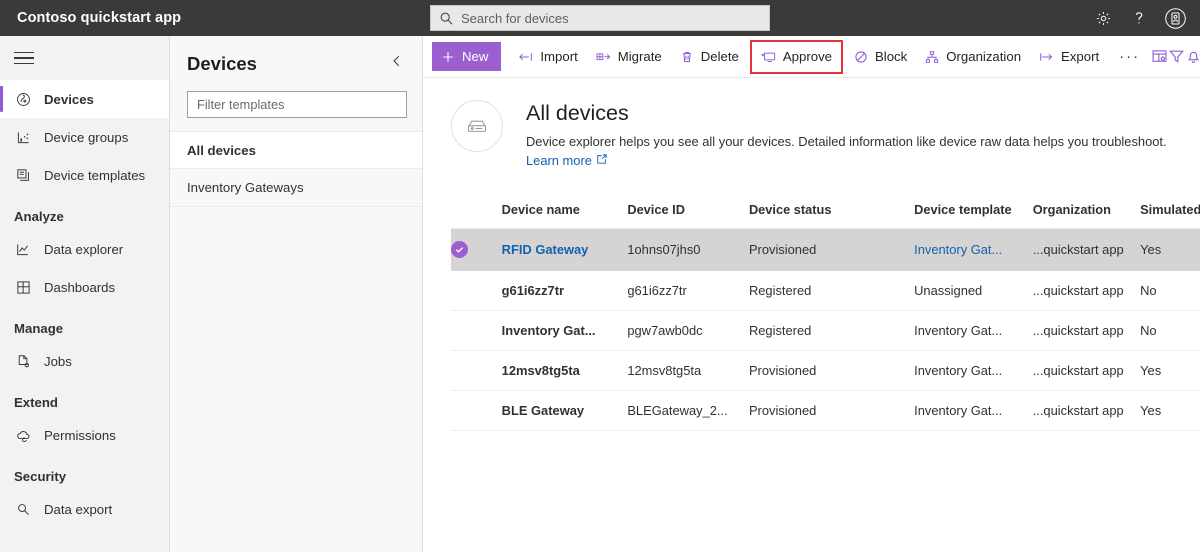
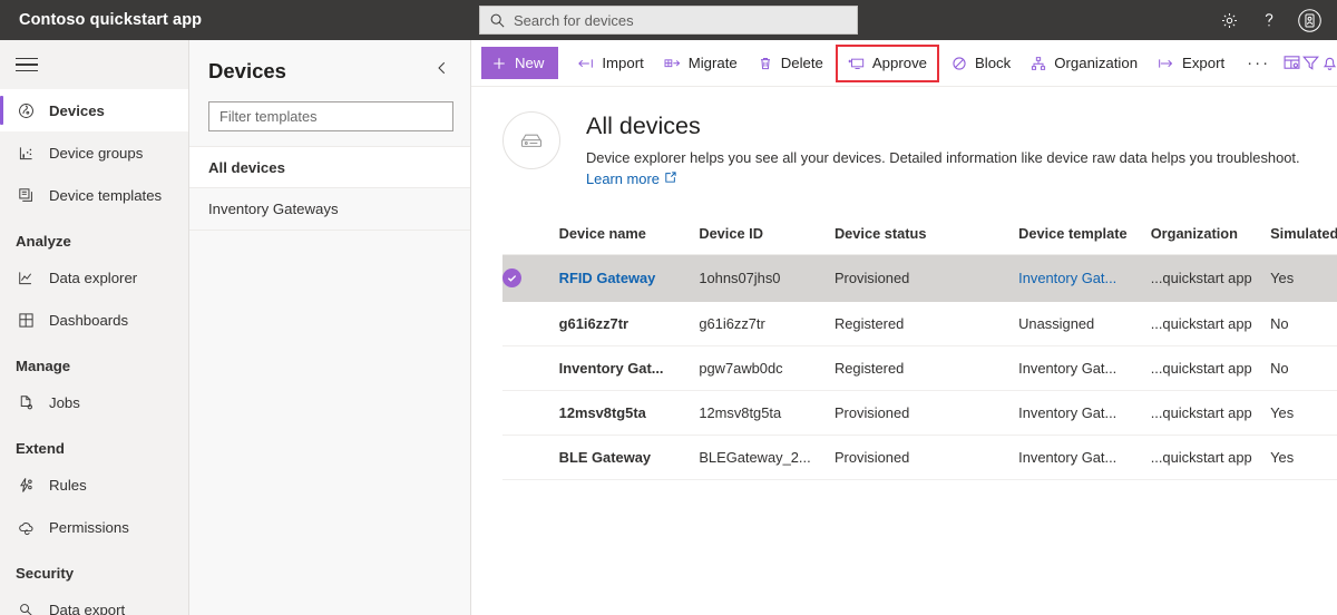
  Contoso quickstart app
  Search for devices
  Devices
  Device groups
  Device templates
  Analyze
  Data explorer
  Dashboards
  Manage
  Jobs
  Extend
+ Rules
  Permissions
  Security
  Data export
  Devices
  Filter templates
  All devices
  Inventory Gateways
  New
  Import
  Migrate
  Delete
  Approve
  Block
  Organization
  Export
  ···
  All devices
  Device explorer helps you see all your devices. Detailed information like device raw data helps you troubleshoot.
  Learn more
  	Device name	Device ID	Device status	Device template	Organization	Simulated
  	RFID Gateway	1ohns07jhs0	Provisioned	Inventory Gat...	...quickstart app	Yes
  	g61i6zz7tr	g61i6zz7tr	Registered	Unassigned	...quickstart app	No
  	Inventory Gat...	pgw7awb0dc	Registered	Inventory Gat...	...quickstart app	No
  	12msv8tg5ta	12msv8tg5ta	Provisioned	Inventory Gat...	...quickstart app	Yes
  	BLE Gateway	BLEGateway_2...	Provisioned	Inventory Gat...	...quickstart app	Yes
